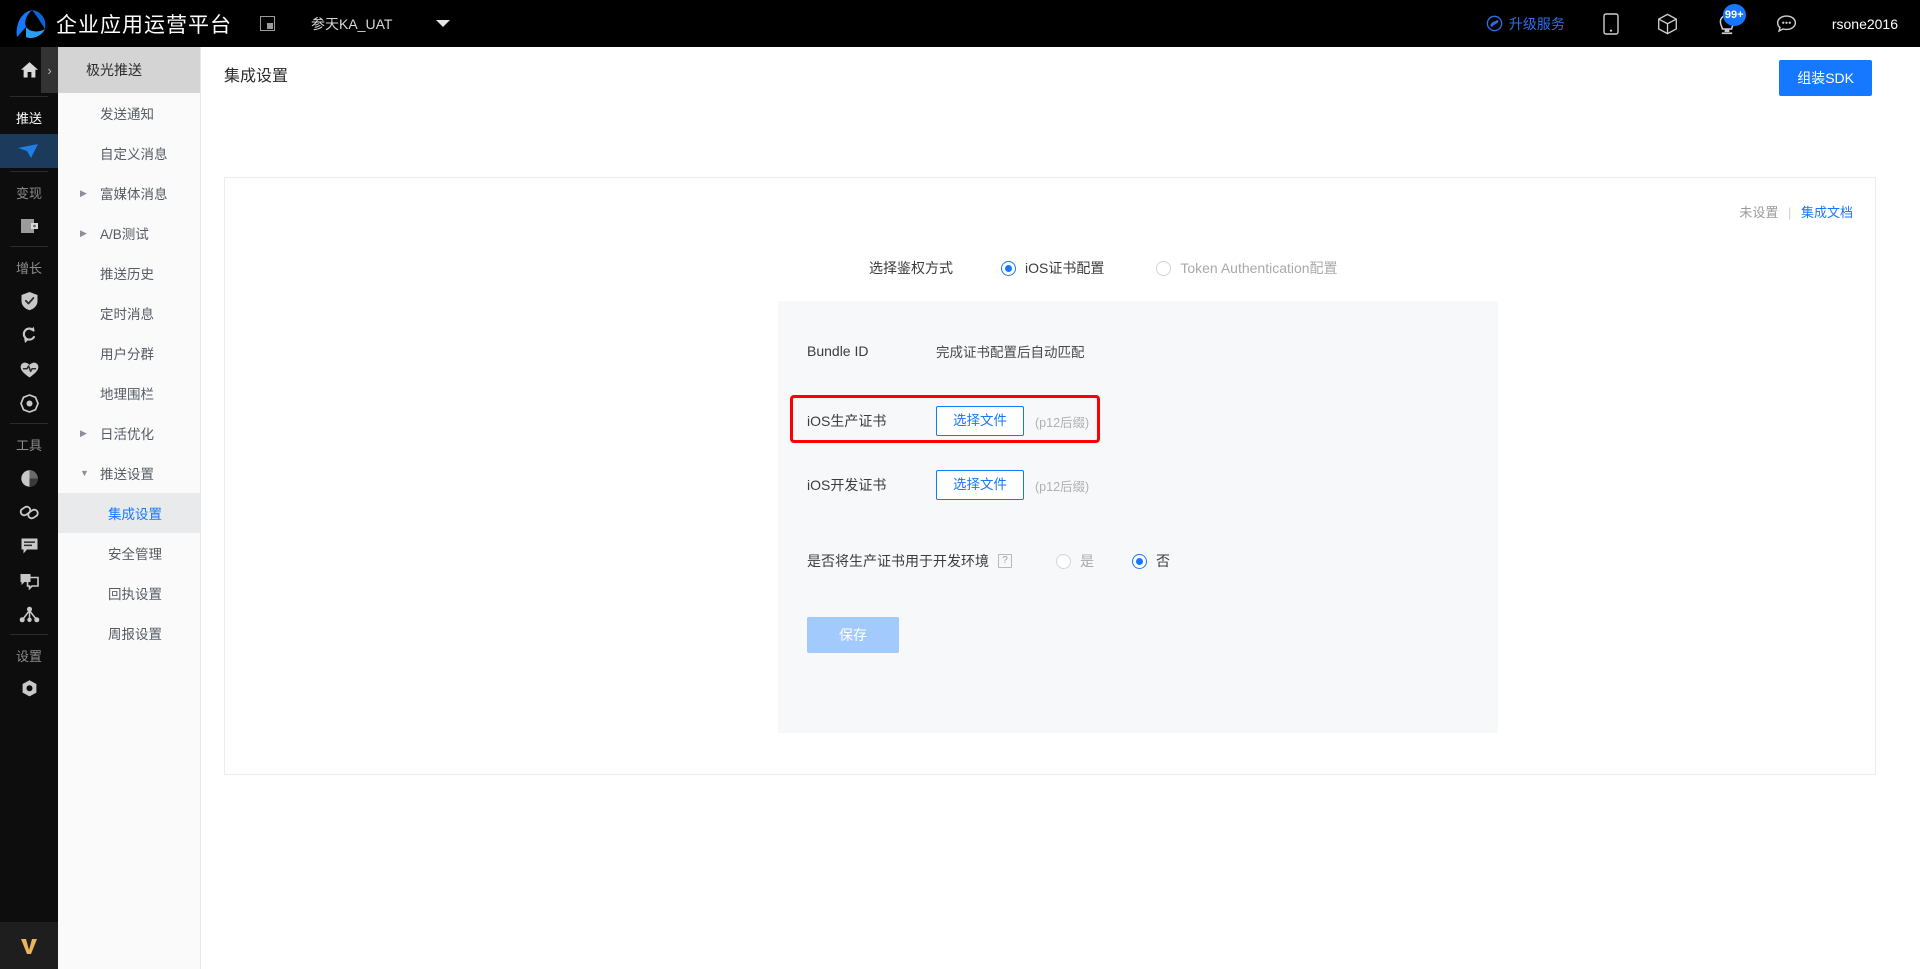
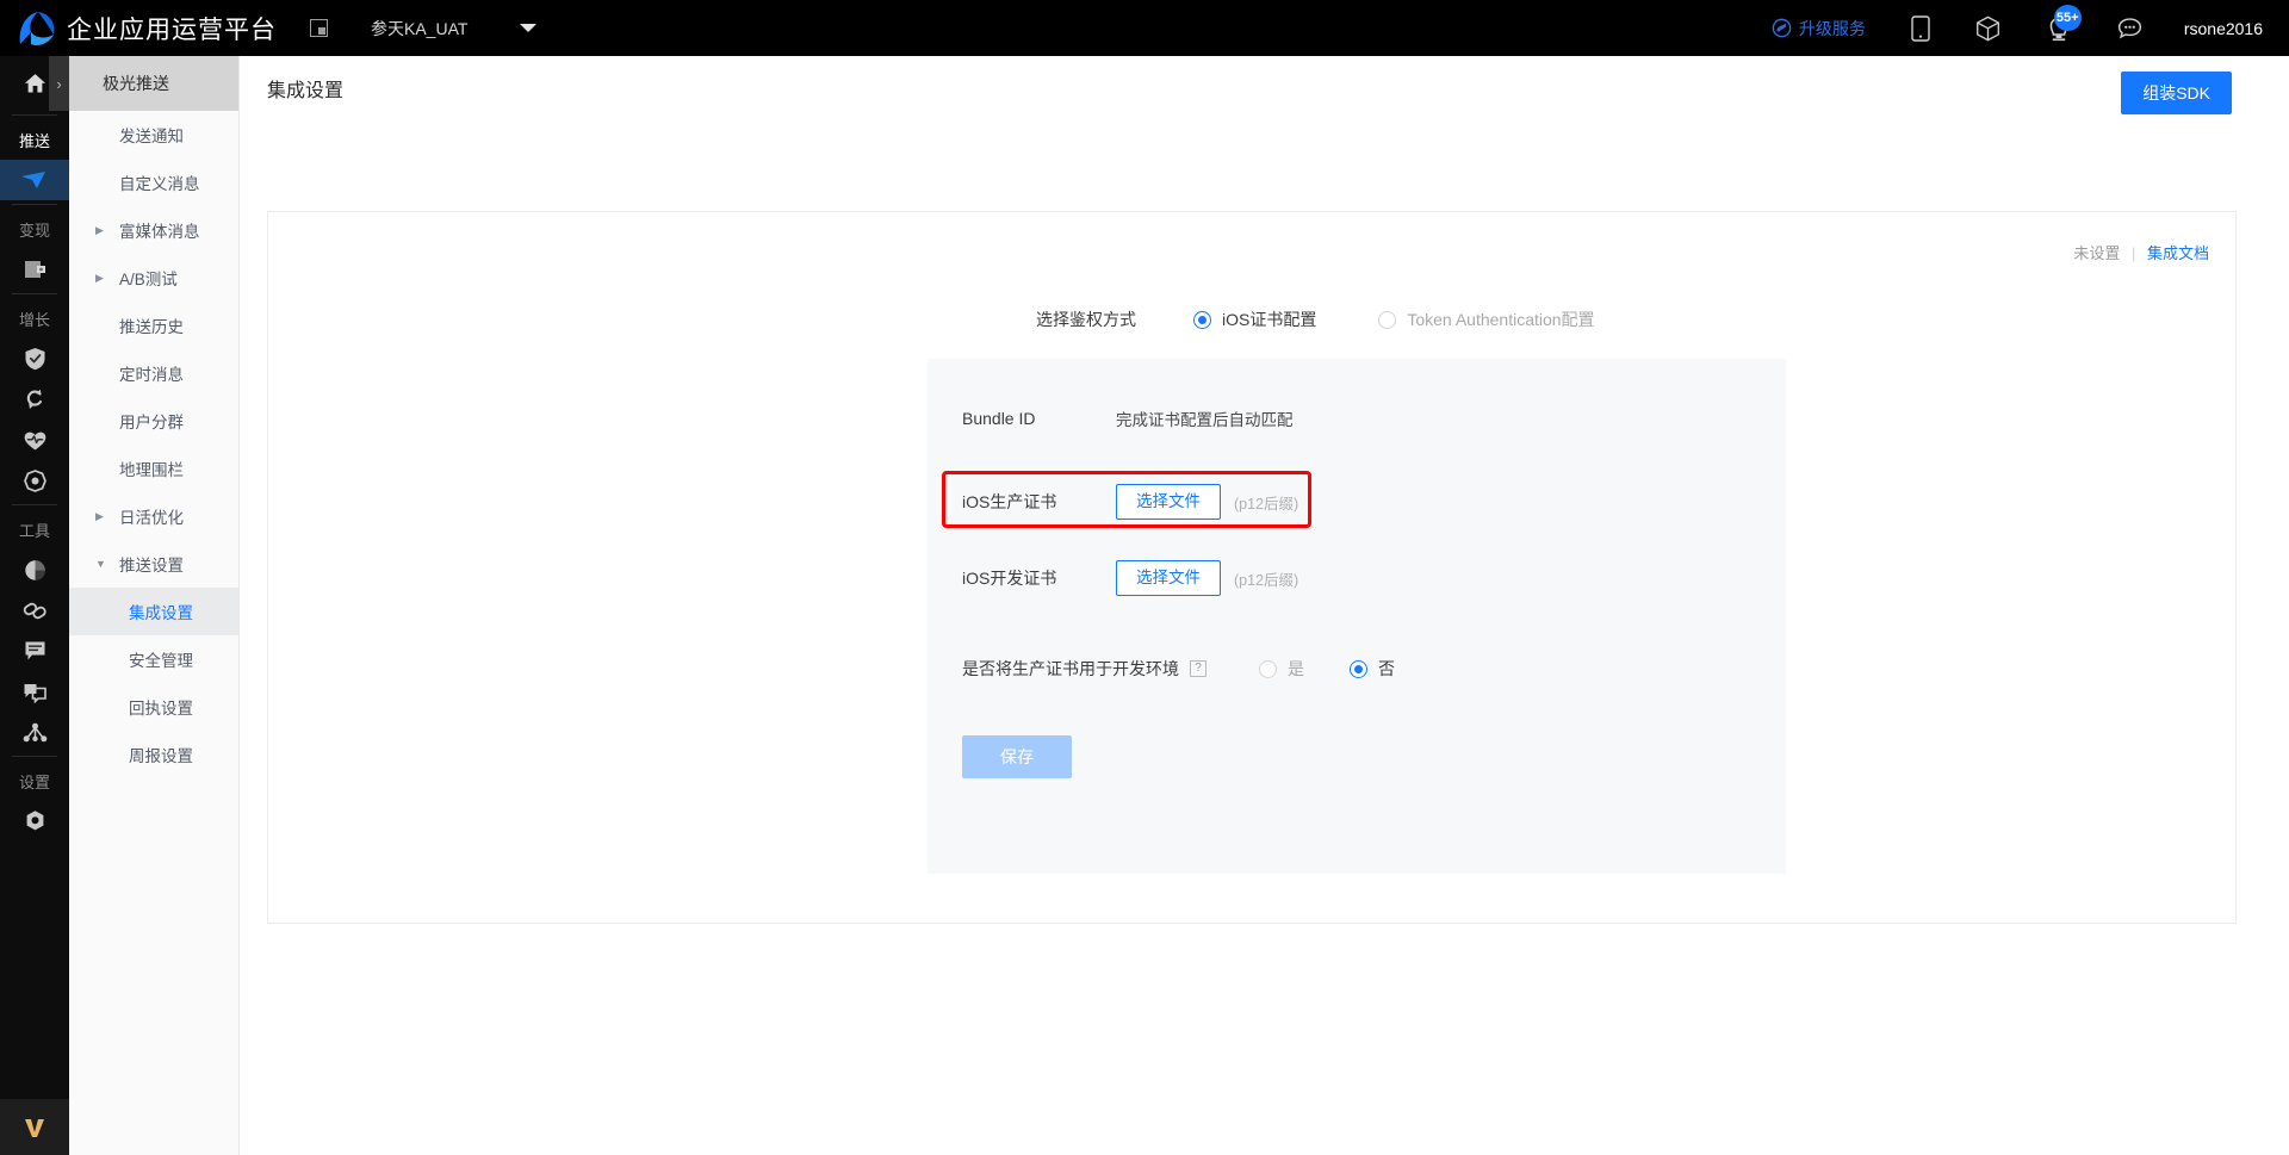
  企业应用运营平台
  参天KA_UAT
  升级服务
- 99+
+ 55+
  rsone2016
  ›
  推送
  变现
  增长
  工具
  设置
  极光推送
  发送通知
  自定义消息
  ▶
  富媒体消息
  ▶
  A/B测试
  推送历史
  定时消息
  用户分群
  地理围栏
  ▶
  日活优化
  ▼
  推送设置
  集成设置
  安全管理
  回执设置
  周报设置
  集成设置
  组装SDK
  未设置 | 集成文档
  选择鉴权方式
  iOS证书配置
  Token Authentication配置
  Bundle ID
  完成证书配置后自动匹配
  iOS生产证书
  选择文件
  (p12后缀)
  iOS开发证书
  选择文件
  (p12后缀)
  是否将生产证书用于开发环境
  ?
  是
  否
  保存
